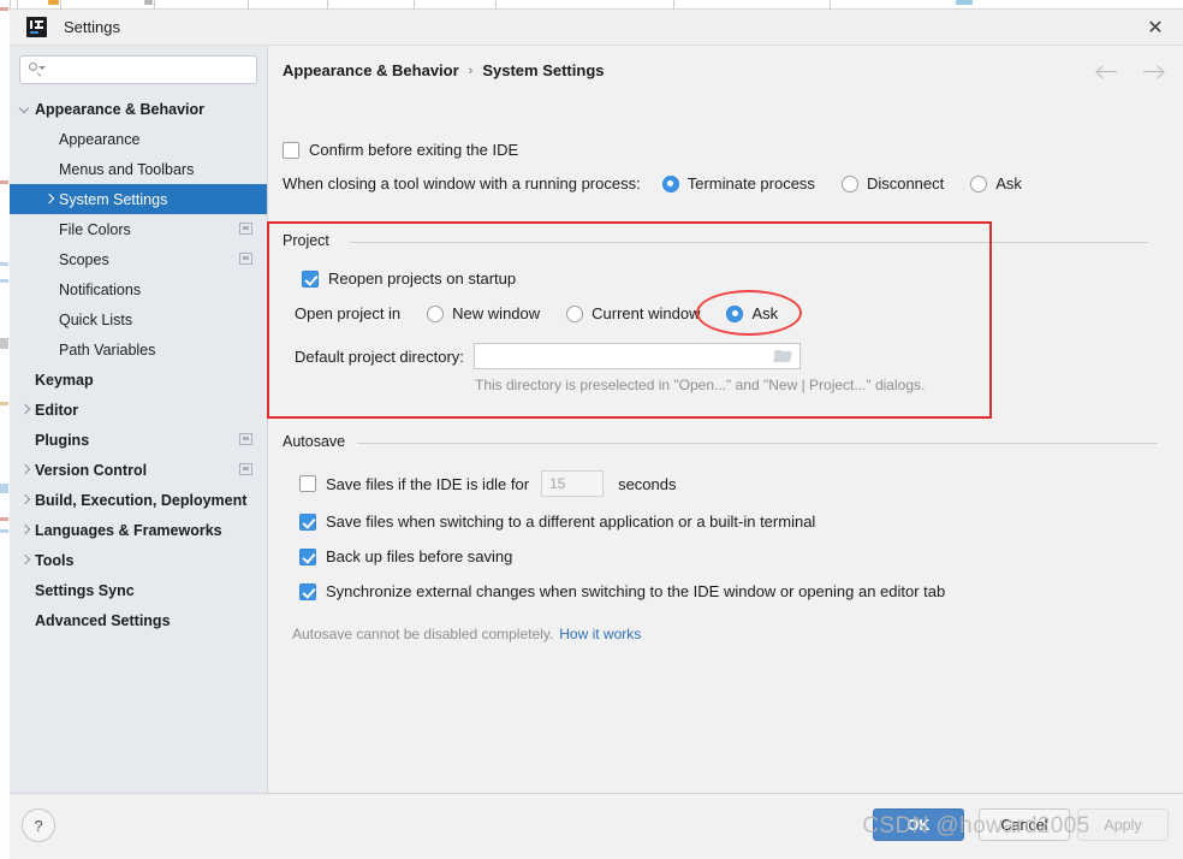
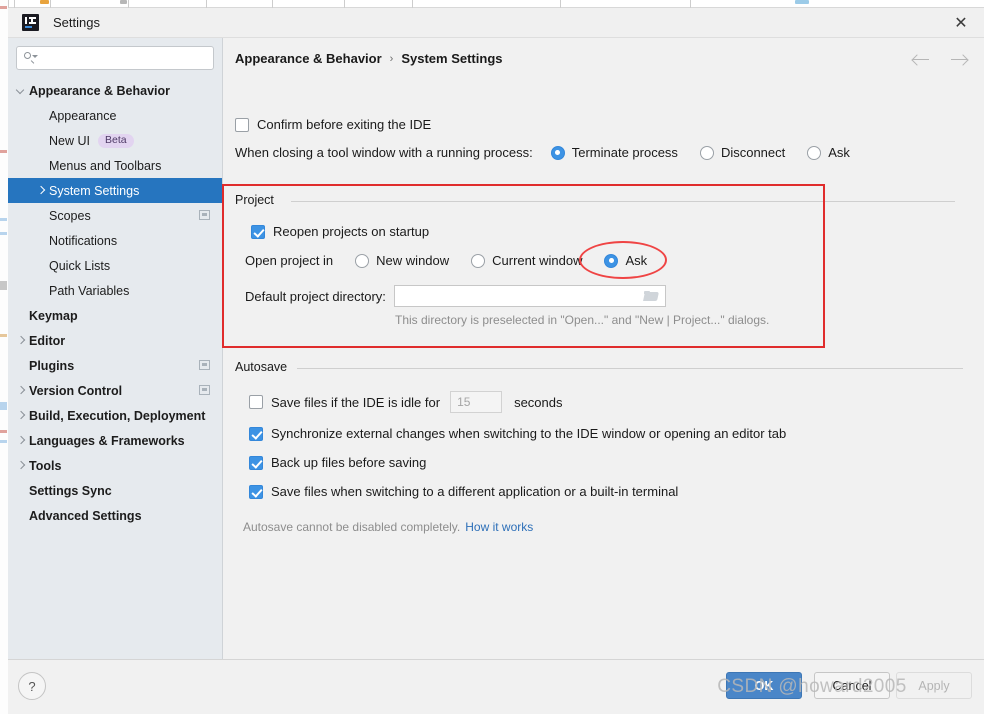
  Settings
  ✕
  Appearance & Behavior
  Appearance
+ New UI
+ Beta
  Menus and Toolbars
  System Settings
- File Colors
  Scopes
  Notifications
  Quick Lists
  Path Variables
  Keymap
  Editor
  Plugins
  Version Control
  Build, Execution, Deployment
  Languages & Frameworks
  Tools
  Settings Sync
  Advanced Settings
  Appearance & Behavior
  ›
  System Settings
  Confirm before exiting the IDE
  When closing a tool window with a running process:
  Terminate process
  Disconnect
  Ask
  Project
  Reopen projects on startup
  Open project in
  New window
  Current window
  Ask
  Default project directory:
  This directory is preselected in "Open..." and "New | Project..." dialogs.
  Autosave
  Save files if the IDE is idle for
  15
  seconds
- Save files when switching to a different application or a built-in terminal
+ Synchronize external changes when switching to the IDE window or opening an editor tab
  Back up files before saving
- Synchronize external changes when switching to the IDE window or opening an editor tab
+ Save files when switching to a different application or a built-in terminal
  Autosave cannot be disabled completely.
  How it works
  ?
  OK
  Cancel
  Apply
  CSDN @howard2005
